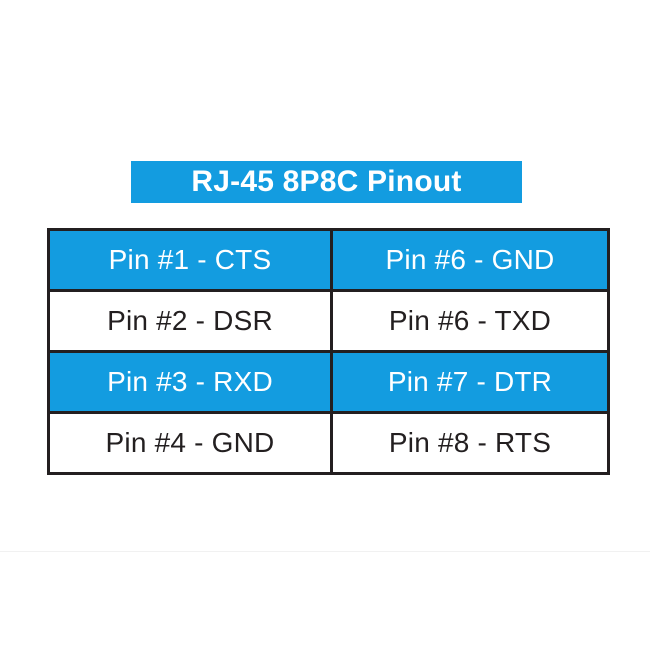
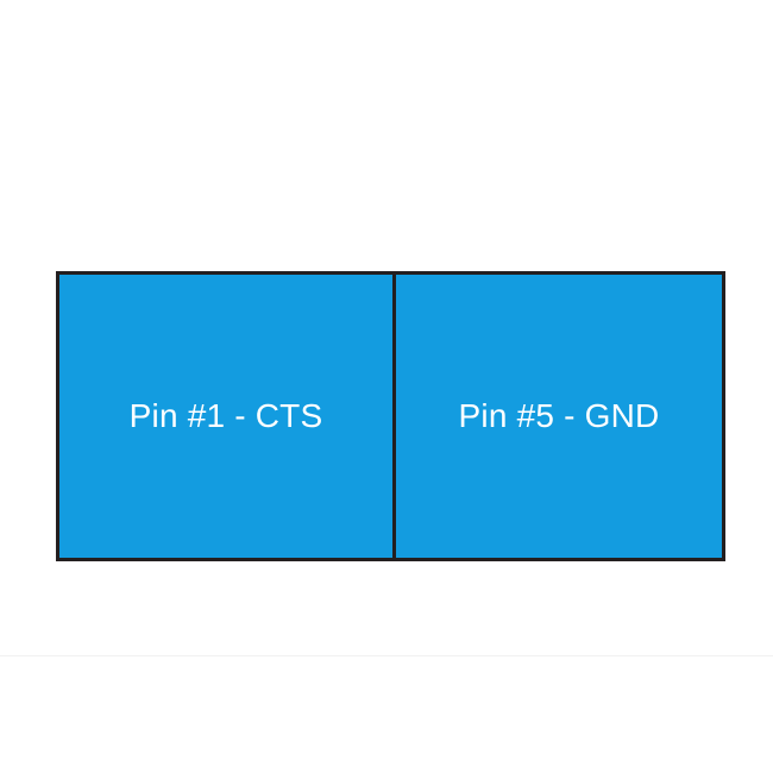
- RJ-45 8P8C Pinout
- Pin #1 - CTS	Pin #6 - GND
+ Pin #1 - CTS	Pin #5 - GND
- Pin #2 - DSR	Pin #6 - TXD
- Pin #3 - RXD	Pin #7 - DTR
- Pin #4 - GND	Pin #8 - RTS
